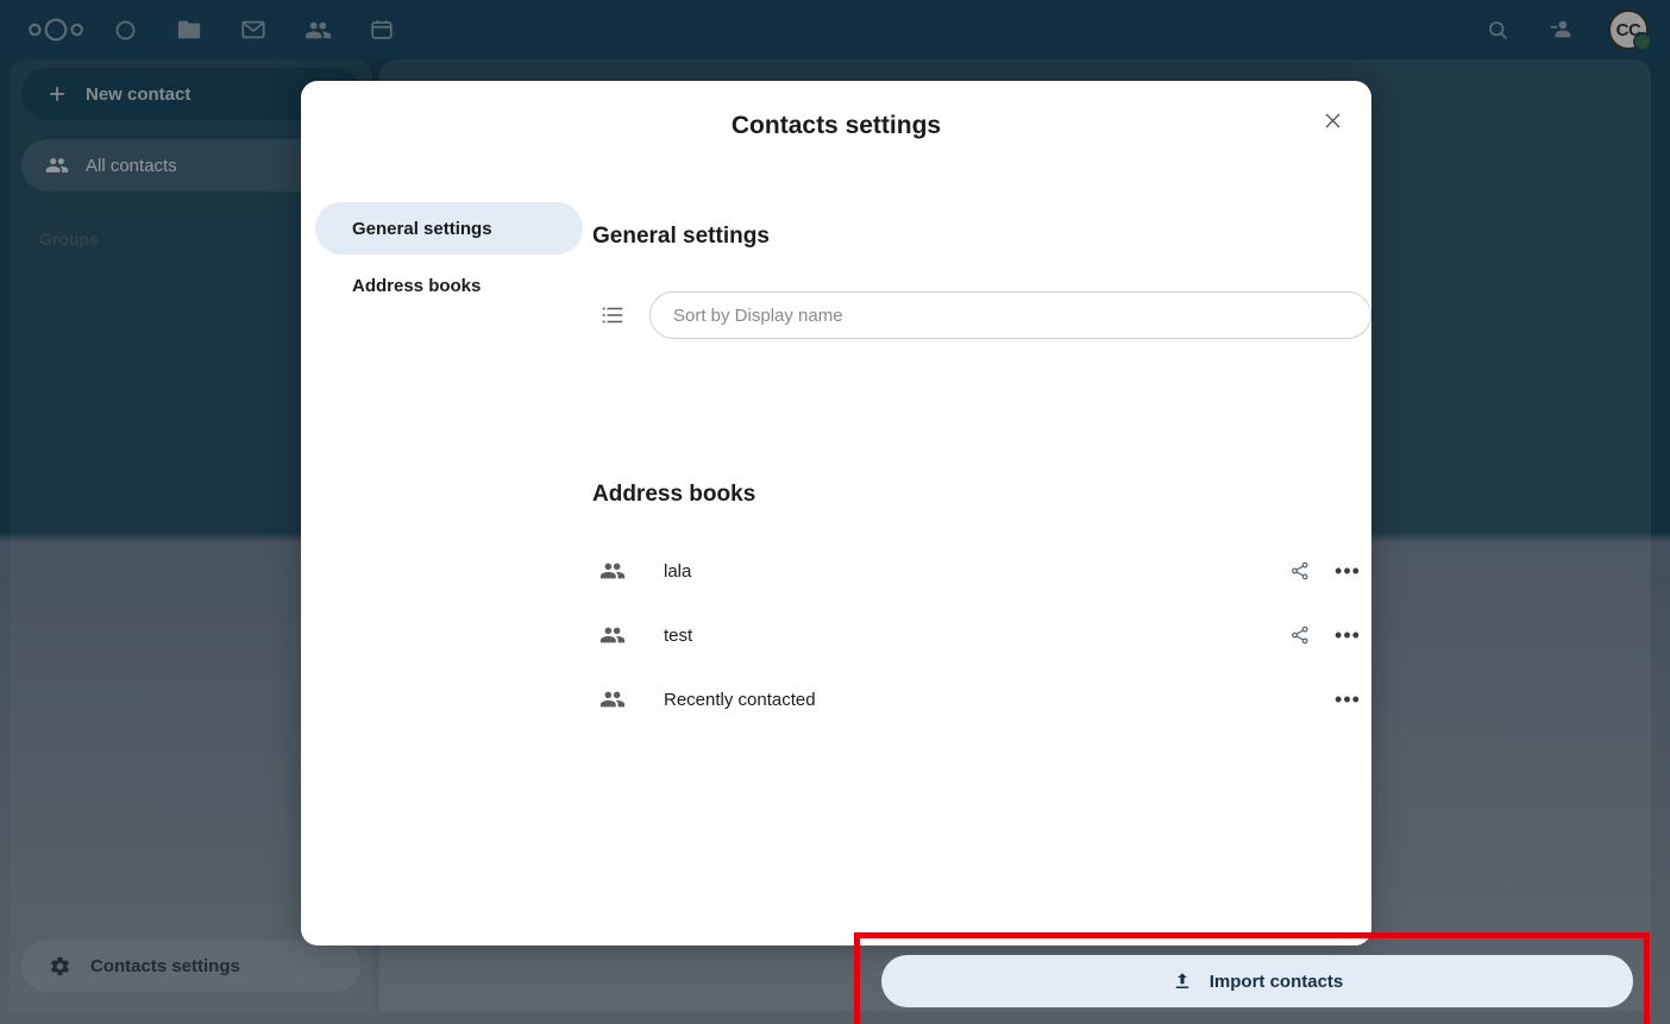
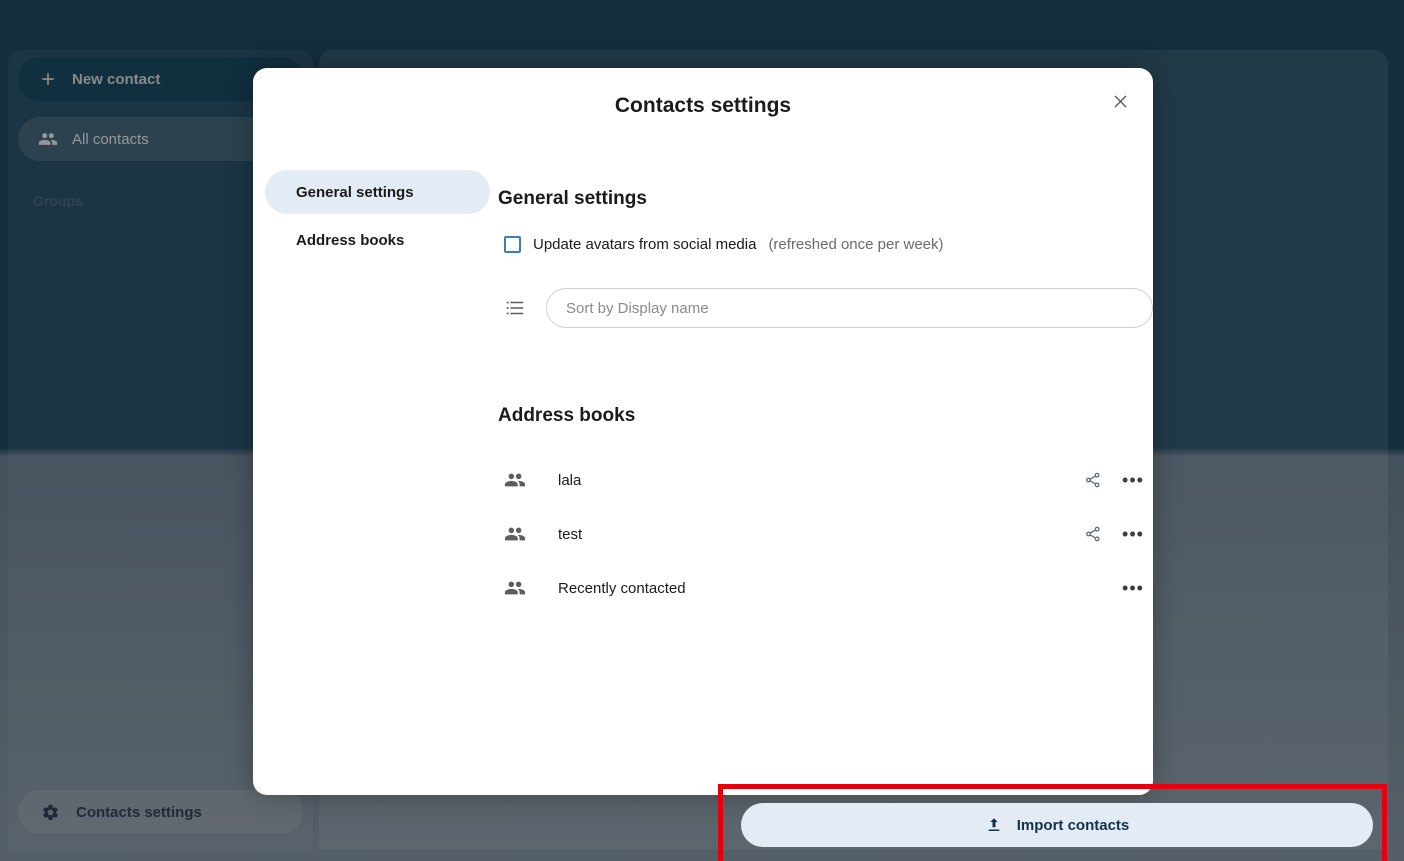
  New contact
  All contacts
  Contacts settings
- CC
  Contacts settings
  General settings
  Address books
  General settings
+ Update avatars from social media
+ (refreshed once per week)
  Sort by Display name
  Address books
  lala
  •••
  test
  •••
  Recently contacted
  •••
  Import contacts
